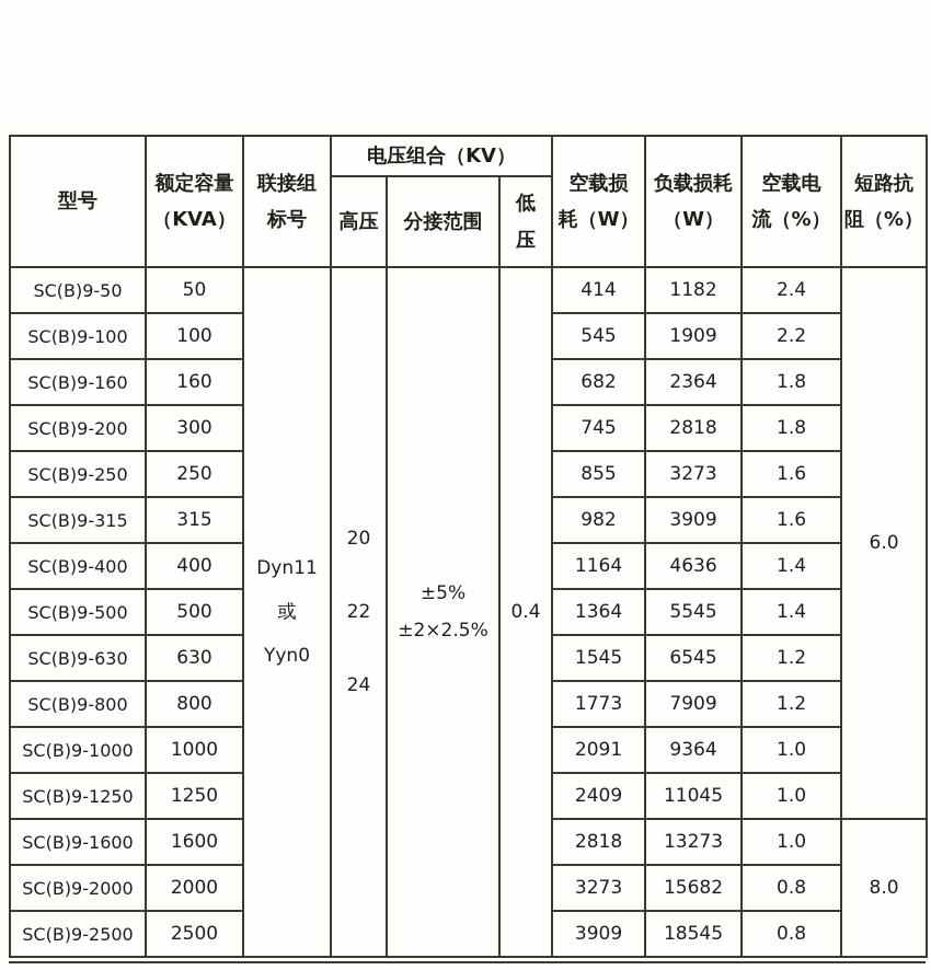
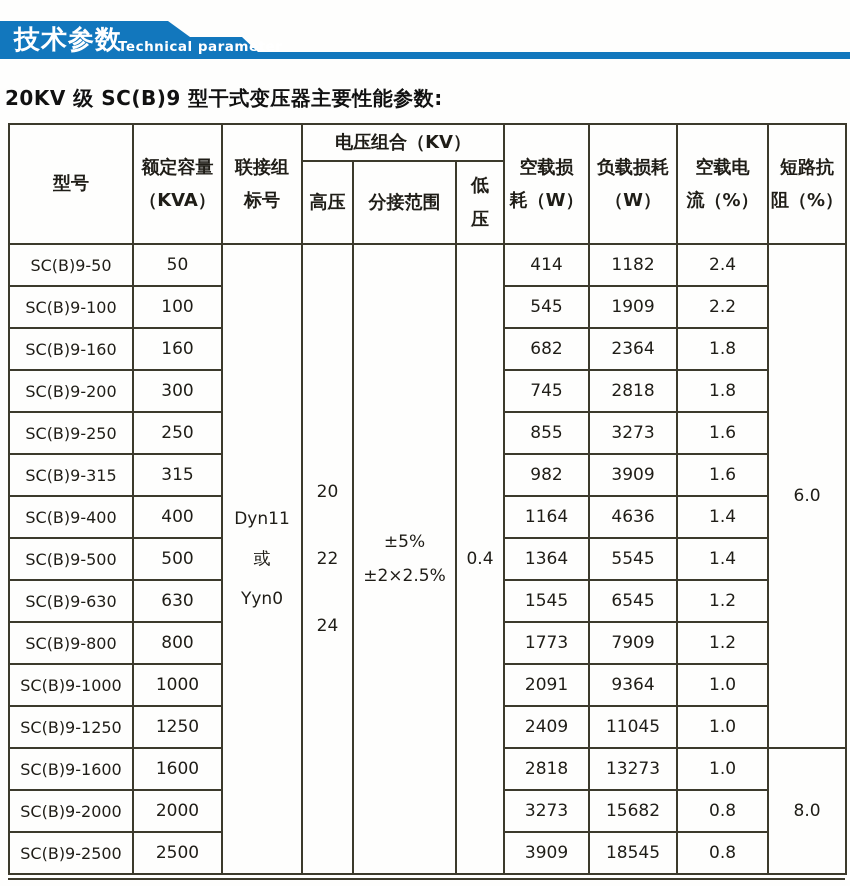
+ 技术参数
+ Technical parameter
+ 20KV 级 SC(B)9 型干式变压器主要性能参数:
  型号	额定容量 （KVA）	联接组 标号	电压组合（KV）	空载损 耗（W）	负载损耗 （W）	空载电 流（%）	短路抗 阻（%）
  高压	分接范围	低 压
  SC(B)9-50	50	Dyn11 或 Yyn0	20 22 24	±5% ±2×2.5%	0.4	414	1182	2.4	6.0
  SC(B)9-100	100	545	1909	2.2
  SC(B)9-160	160	682	2364	1.8
  SC(B)9-200	300	745	2818	1.8
  SC(B)9-250	250	855	3273	1.6
  SC(B)9-315	315	982	3909	1.6
  SC(B)9-400	400	1164	4636	1.4
  SC(B)9-500	500	1364	5545	1.4
  SC(B)9-630	630	1545	6545	1.2
  SC(B)9-800	800	1773	7909	1.2
  SC(B)9-1000	1000	2091	9364	1.0
  SC(B)9-1250	1250	2409	11045	1.0
  SC(B)9-1600	1600	2818	13273	1.0	8.0
  SC(B)9-2000	2000	3273	15682	0.8
  SC(B)9-2500	2500	3909	18545	0.8
